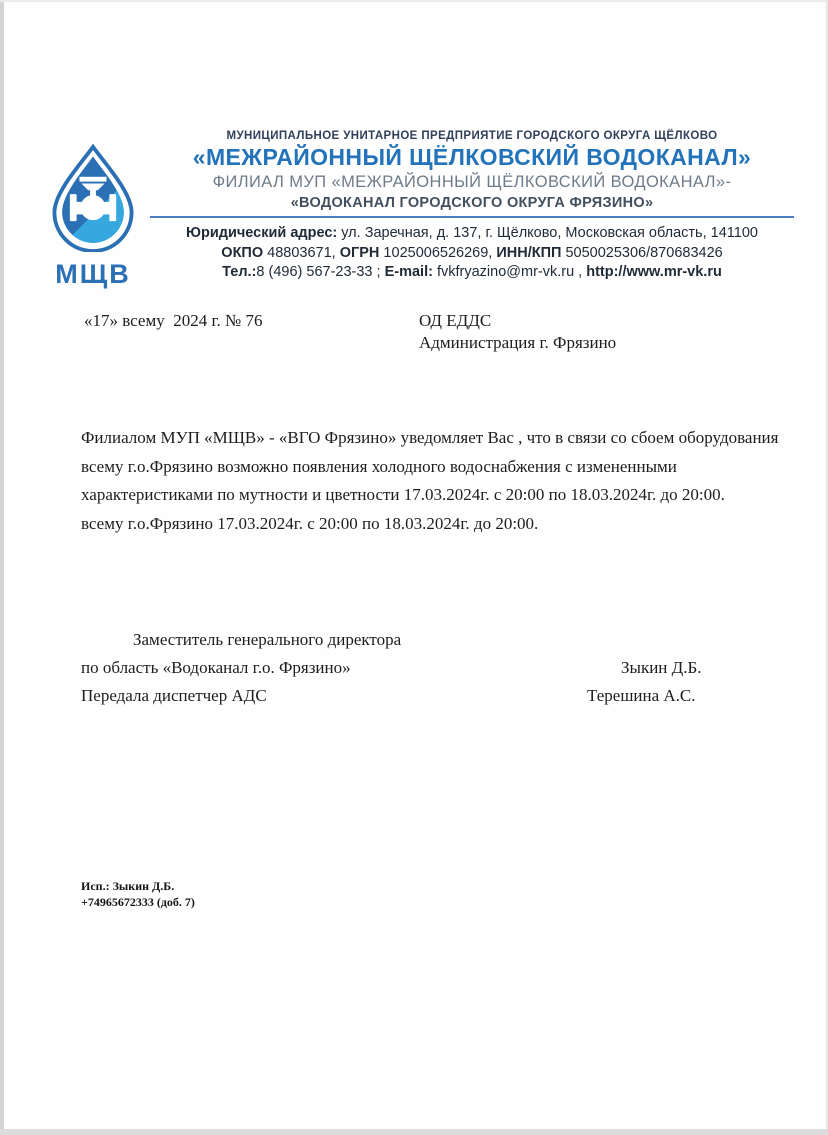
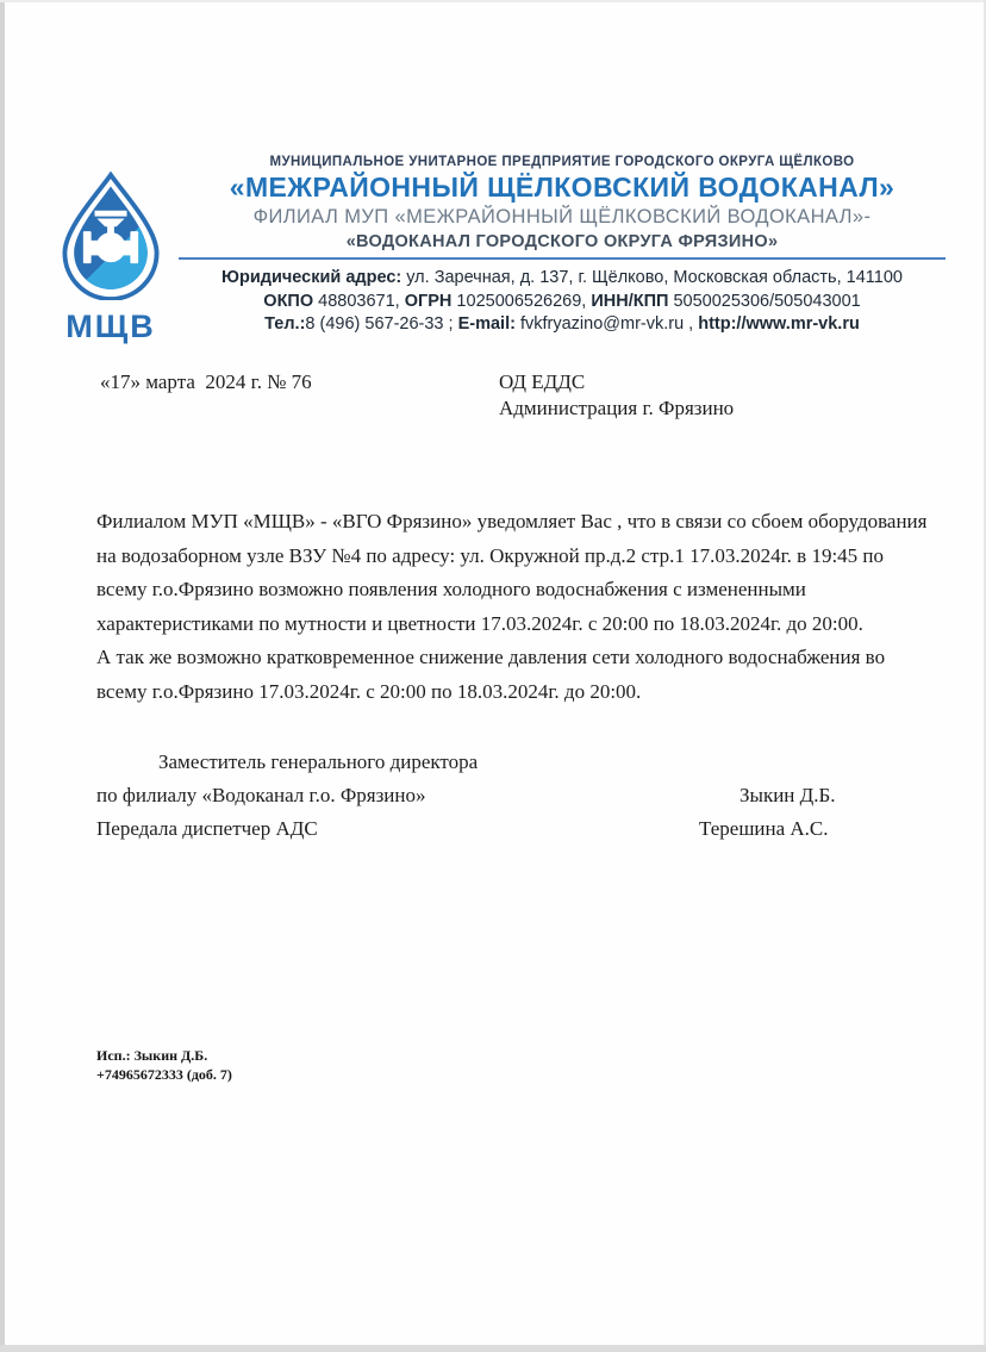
  МЩВ
  МУНИЦИПАЛЬНОЕ УНИТАРНОЕ ПРЕДПРИЯТИЕ ГОРОДСКОГО ОКРУГА ЩЁЛКОВО
  «МЕЖРАЙОННЫЙ ЩЁЛКОВСКИЙ ВОДОКАНАЛ»
  ФИЛИАЛ МУП «МЕЖРАЙОННЫЙ ЩЁЛКОВСКИЙ ВОДОКАНАЛ»-
  «ВОДОКАНАЛ ГОРОДСКОГО ОКРУГА ФРЯЗИНО»
  Юридический адрес: ул. Заречная, д. 137, г. Щёлково, Московская область, 141100
- ОКПО 48803671, ОГРН 1025006526269, ИНН/КПП 5050025306/870683426
+ ОКПО 48803671, ОГРН 1025006526269, ИНН/КПП 5050025306/505043001
- Тел.:8 (496) 567-23-33 ; E-mail: fvkfryazino@mr-vk.ru , http://www.mr-vk.ru
+ Тел.:8 (496) 567-26-33 ; E-mail: fvkfryazino@mr-vk.ru , http://www.mr-vk.ru
- «17» всему 2024 г. № 76
+ «17» марта 2024 г. № 76
  ОД ЕДДС
  Администрация г. Фрязино
  Филиалом МУП «МЩВ» - «ВГО Фрязино» уведомляет Вас , что в связи со сбоем оборудования
+ на водозаборном узле ВЗУ №4 по адресу: ул. Окружной пр.д.2 стр.1 17.03.2024г. в 19:45 по
  всему г.о.Фрязино возможно появления холодного водоснабжения с измененными
  характеристиками по мутности и цветности 17.03.2024г. с 20:00 по 18.03.2024г. до 20:00.
+ А так же возможно кратковременное снижение давления сети холодного водоснабжения во
  всему г.о.Фрязино 17.03.2024г. с 20:00 по 18.03.2024г. до 20:00.
  Заместитель генерального директора
- по область «Водоканал г.о. Фрязино»
+ по филиалу «Водоканал г.о. Фрязино»
  Зыкин Д.Б.
  Передала диспетчер АДС
  Терешина А.С.
  Исп.: Зыкин Д.Б.
  +74965672333 (доб. 7)
